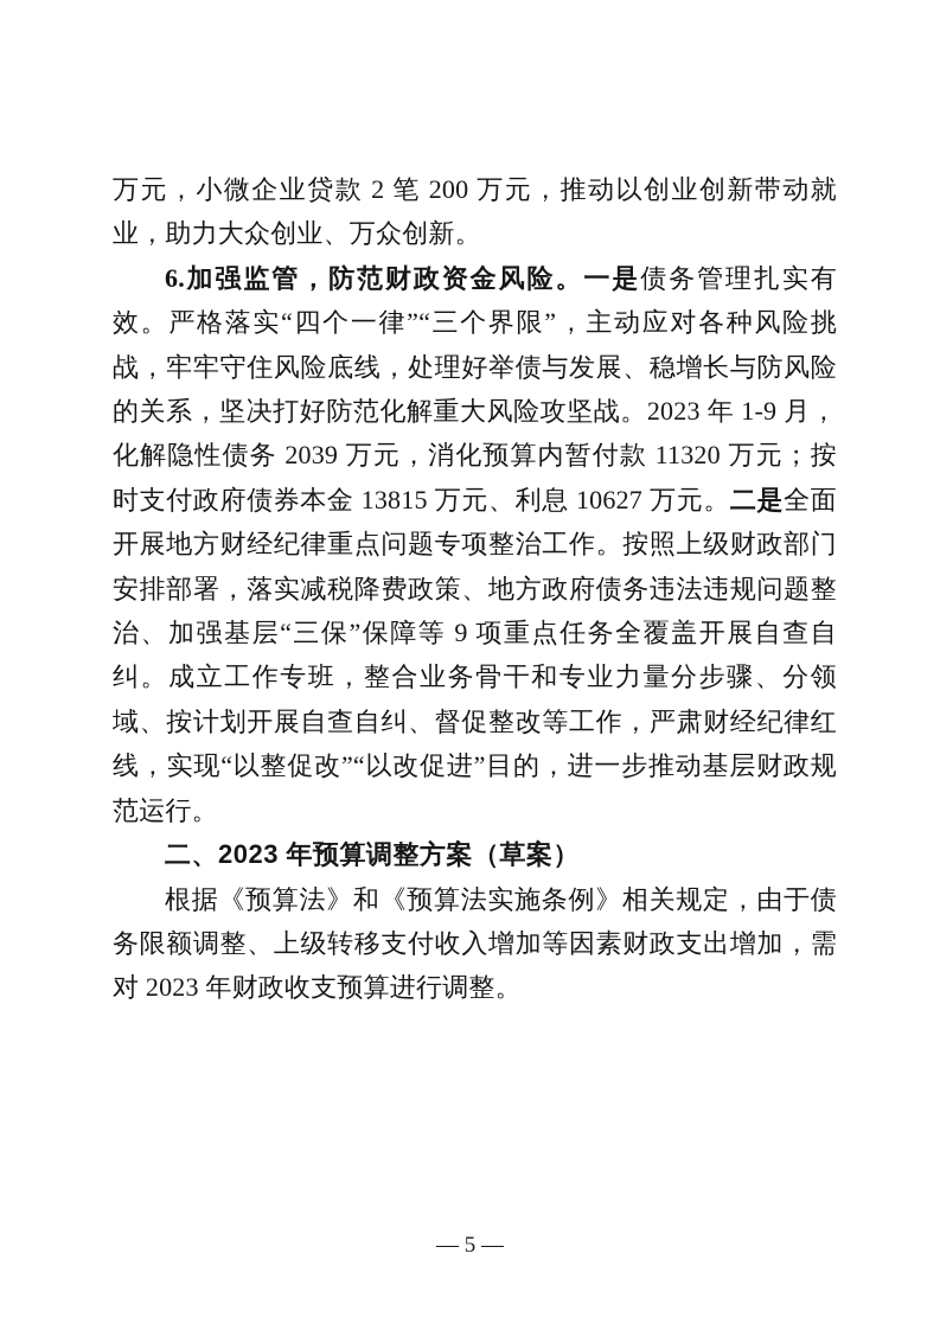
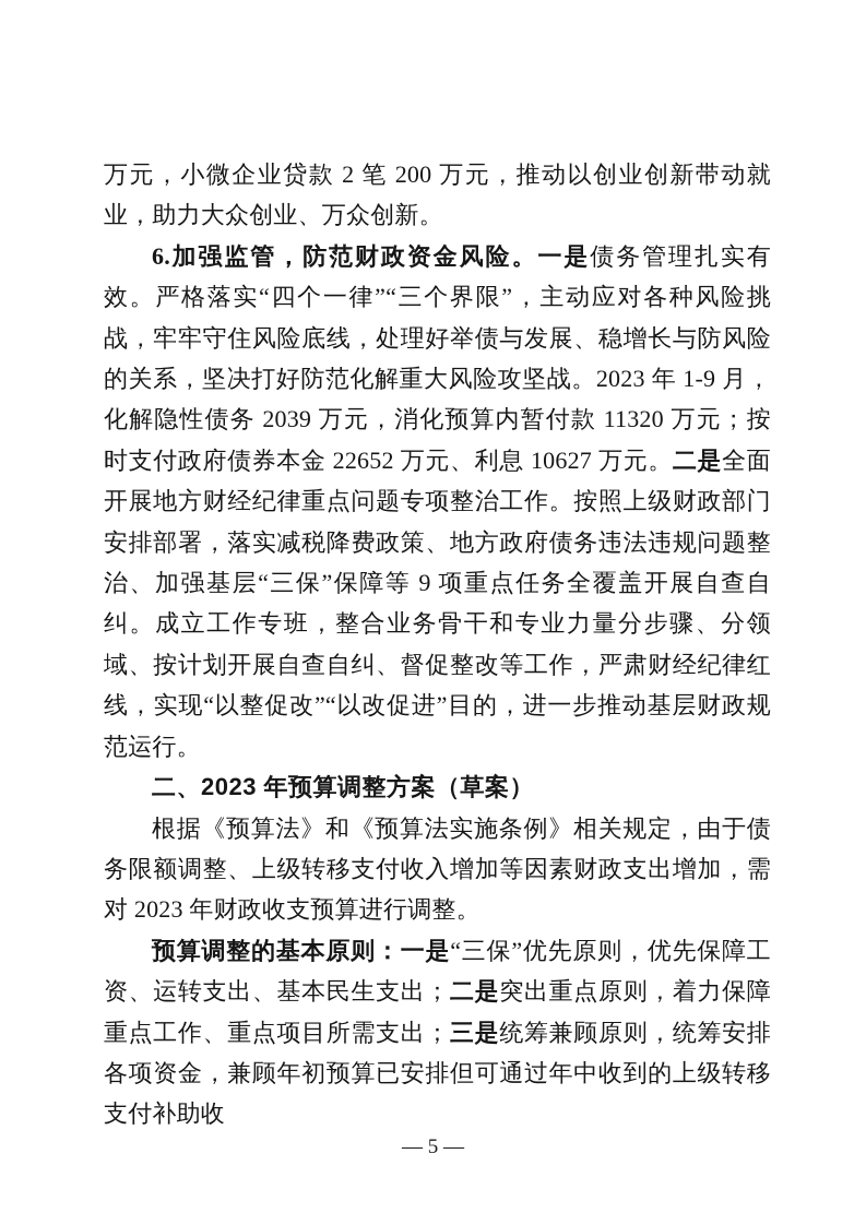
  万元，小微企业贷款 2 笔 200 万元，推动以创业创新带动就业，助力大众创业、万众创新。
- 6.加强监管，防范财政资金风险。一是债务管理扎实有效。严格落实“四个一律”“三个界限”，主动应对各种风险挑战，牢牢守住风险底线，处理好举债与发展、稳增长与防风险的关系，坚决打好防范化解重大风险攻坚战。2023 年 1-9 月，化解隐性债务 2039 万元，消化预算内暂付款 11320 万元；按时支付政府债券本金 13815 万元、利息 10627 万元。二是全面开展地方财经纪律重点问题专项整治工作。按照上级财政部门安排部署，落实减税降费政策、地方政府债务违法违规问题整治、加强基层“三保”保障等 9 项重点任务全覆盖开展自查自纠。成立工作专班，整合业务骨干和专业力量分步骤、分领域、按计划开展自查自纠、督促整改等工作，严肃财经纪律红线，实现“以整促改”“以改促进”目的，进一步推动基层财政规范运行。
+ 6.加强监管，防范财政资金风险。一是债务管理扎实有效。严格落实“四个一律”“三个界限”，主动应对各种风险挑战，牢牢守住风险底线，处理好举债与发展、稳增长与防风险的关系，坚决打好防范化解重大风险攻坚战。2023 年 1-9 月，化解隐性债务 2039 万元，消化预算内暂付款 11320 万元；按时支付政府债券本金 22652 万元、利息 10627 万元。二是全面开展地方财经纪律重点问题专项整治工作。按照上级财政部门安排部署，落实减税降费政策、地方政府债务违法违规问题整治、加强基层“三保”保障等 9 项重点任务全覆盖开展自查自纠。成立工作专班，整合业务骨干和专业力量分步骤、分领域、按计划开展自查自纠、督促整改等工作，严肃财经纪律红线，实现“以整促改”“以改促进”目的，进一步推动基层财政规范运行。
  二、2023 年预算调整方案（草案）
  根据《预算法》和《预算法实施条例》相关规定，由于债务限额调整、上级转移支付收入增加等因素财政支出增加，需对 2023 年财政收支预算进行调整。
+ 预算调整的基本原则：一是“三保”优先原则，优先保障工资、运转支出、基本民生支出；二是突出重点原则，着力保障重点工作、重点项目所需支出；三是统筹兼顾原则，统筹安排各项资金，兼顾年初预算已安排但可通过年中收到的上级转移支付补助收
  — 5 —
